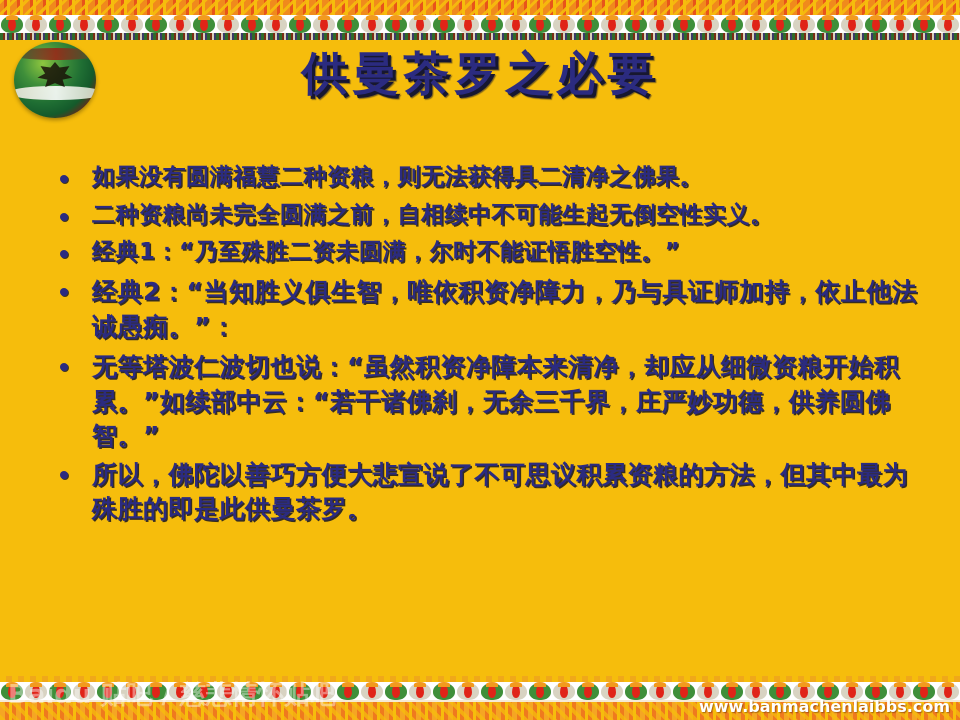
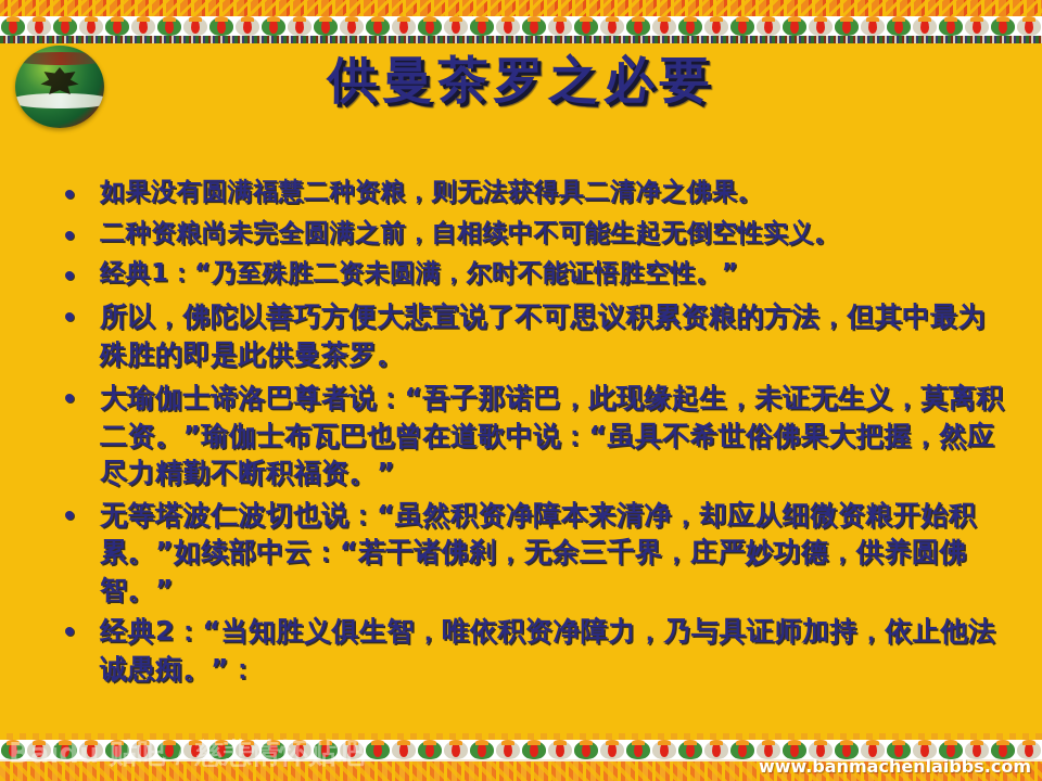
  供曼茶罗之必要
  如果没有圆满福慧二种资粮，则无法获得具二清净之佛果。
  二种资粮尚未完全圆满之前，自相续中不可能生起无倒空性实义。
  经典1：“乃至殊胜二资未圆满，尔时不能证悟胜空性。”
- 经典2：“当知胜义俱生智，唯依积资净障力，乃与具证师加持，依止他法诚愚痴。”：
+ 所以，佛陀以善巧方便大悲宣说了不可思议积累资粮的方法，但其中最为殊胜的即是此供曼茶罗。
+ 大瑜伽士谛洛巴尊者说：“吾子那诺巴，此现缘起生，未证无生义，莫离积二资。”瑜伽士布瓦巴也曾在道歌中说：“虽具不希世俗佛果大把握，然应尽力精勤不断积福资。”
  无等塔波仁波切也说：“虽然积资净障本来清净，却应从细微资粮开始积累。”如续部中云：“若干诸佛刹，无余三千界，庄严妙功德，供养圆佛智。”
- 所以，佛陀以善巧方便大悲宣说了不可思议积累资粮的方法，但其中最为殊胜的即是此供曼茶罗。
+ 经典2：“当知胜义俱生智，唯依积资净障力，乃与具证师加持，依止他法诚愚痴。”：
  Baidu 贴吧 / 慈悲情怀贴吧
  www.banmachenlaibbs.com
